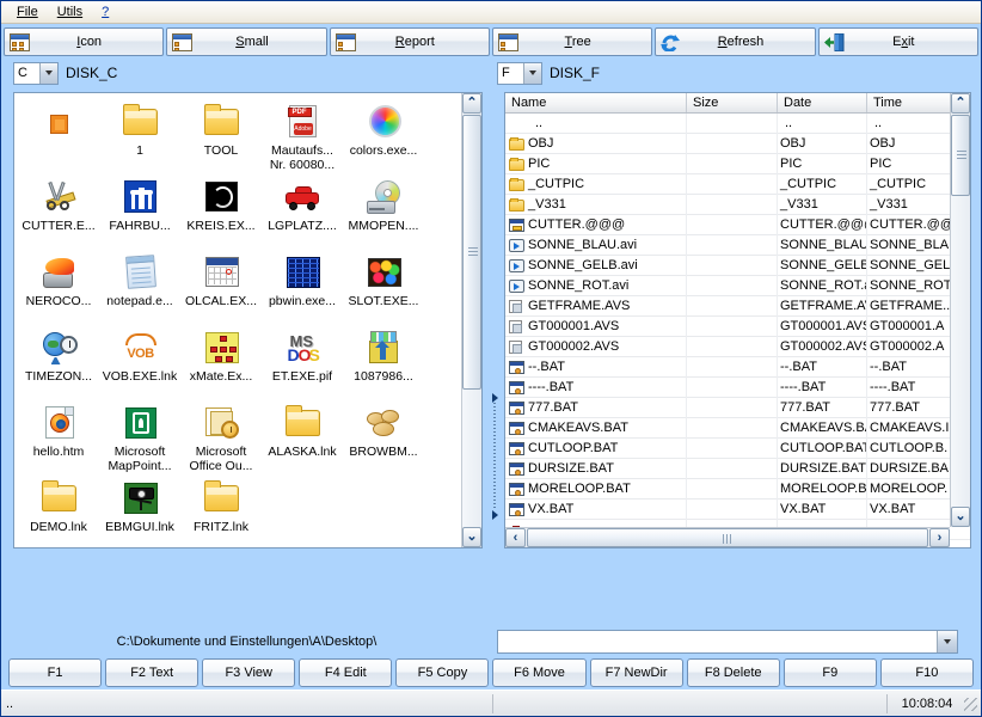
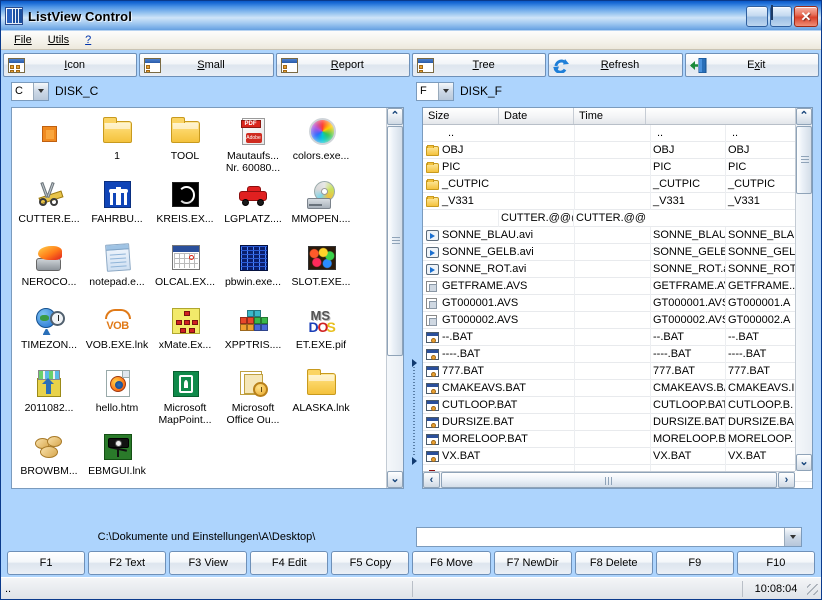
+ ListView Control
+ ✕
  File
  Utils
  ?
  Icon
  Small
  Report
  Tree
  Refresh
  Exit
  C
  DISK_C
  F
  DISK_F
  1
  TOOL
  Mautaufs...
  Nr. 60080...
  colors.exe...
  CUTTER.E...
  FAHRBU...
  KREIS.EX...
  LGPLATZ....
  MMOPEN....
  NEROCO...
  notepad.e...
  OLCAL.EX...
  pbwin.exe...
  SLOT.EXE...
  TIMEZON...
  VOB
  VOB.EXE.lnk
  xMate.Ex...
+ XPPTRIS....
  MS
  D
  O
  S
  ET.EXE.pif
- 1087986...
+ 2011082...
  hello.htm
  Microsoft
  MapPoint...
  Microsoft
  Office Ou...
  ALASKA.lnk
  BROWBM...
- DEMO.lnk
  EBMGUI.lnk
- FRITZ.lnk
  ⌃
  ⌄
- Name
  Size
  Date
  Time
  ..
  ..
  ..
  OBJ
  OBJ
  OBJ
  PIC
  PIC
  PIC
  _CUTPIC
  _CUTPIC
  _CUTPIC
  _V331
  _V331
  _V331
- CUTTER.@@@
  CUTTER.@@
  CUTTER.@@
  SONNE_BLAU.avi
  SONNE_BLAU
  SONNE_BLA
  SONNE_GELB.avi
  SONNE_GELB
  SONNE_GEL
  SONNE_ROT.avi
  SONNE_ROT.
  SONNE_ROT
  GETFRAME.AVS
  GETFRAME.A
  GETFRAME..
  GT000001.AVS
  GT000001.AV
  GT000001.A
  GT000002.AVS
  GT000002.AV
  GT000002.A
  --.BAT
  --.BAT
  --.BAT
  ----.BAT
  ----.BAT
  ----.BAT
  777.BAT
  777.BAT
  777.BAT
  CMAKEAVS.BAT
  CMAKEAVS.B
  CMAKEAVS.I
  CUTLOOP.BAT
  CUTLOOP.BA
  CUTLOOP.B.
  DURSIZE.BAT
  DURSIZE.BAT
  DURSIZE.BA
  MORELOOP.BAT
  MORELOOP.B
  MORELOOP.
  VX.BAT
  VX.BAT
  VX.BAT
  ⌃
  ⌄
  ‹
  ›
  C:\Dokumente und Einstellungen\A\Desktop\
  F1
  F2 Text
  F3 View
  F4 Edit
  F5 Copy
  F6 Move
  F7 NewDir
  F8 Delete
  F9
  F10
  ..
  10:08:04
